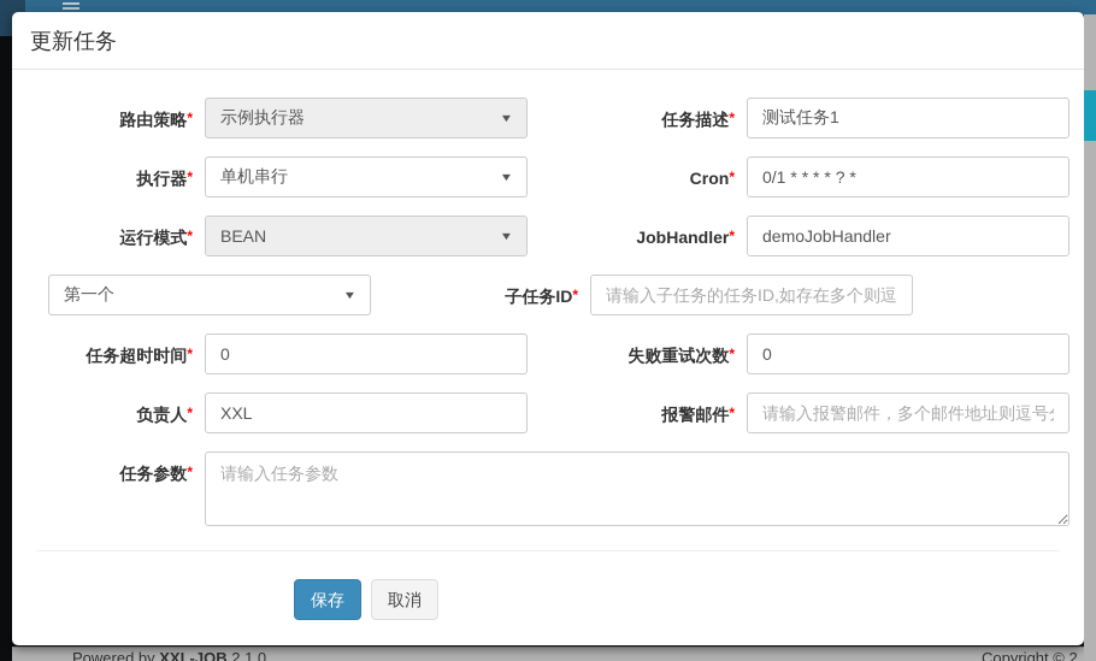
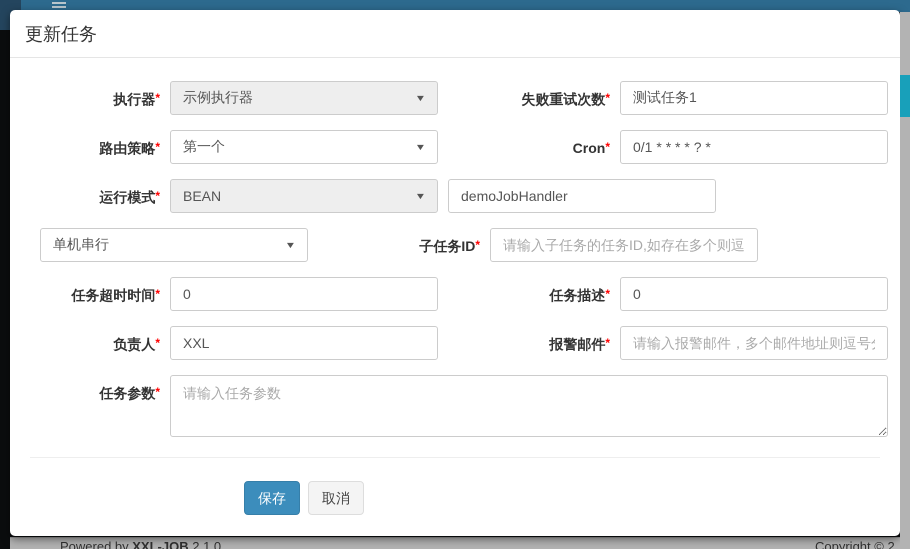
  Powered by XXL-JOB 2.1.0
  Copyright © 2
  更新任务
- 路由策略*
+ 执行器*
  示例执行器
  ▼
- 任务描述*
+ 失败重试次数*
  测试任务1
- 执行器*
+ 路由策略*
- 单机串行
+ 第一个
  ▼
  Cron*
  0/1 * * * * ? *
  运行模式*
  BEAN
  ▼
- JobHandler*
  demoJobHandler
- 第一个
+ 单机串行
  ▼
  子任务ID*
  请输入子任务的任务ID,如存在多个则逗
  任务超时时间*
  0
- 失败重试次数*
+ 任务描述*
  0
  负责人*
  XXL
  报警邮件*
  请输入报警邮件，多个邮件地址则逗号
  任务参数*
  请输入任务参数
  保存
  取消
